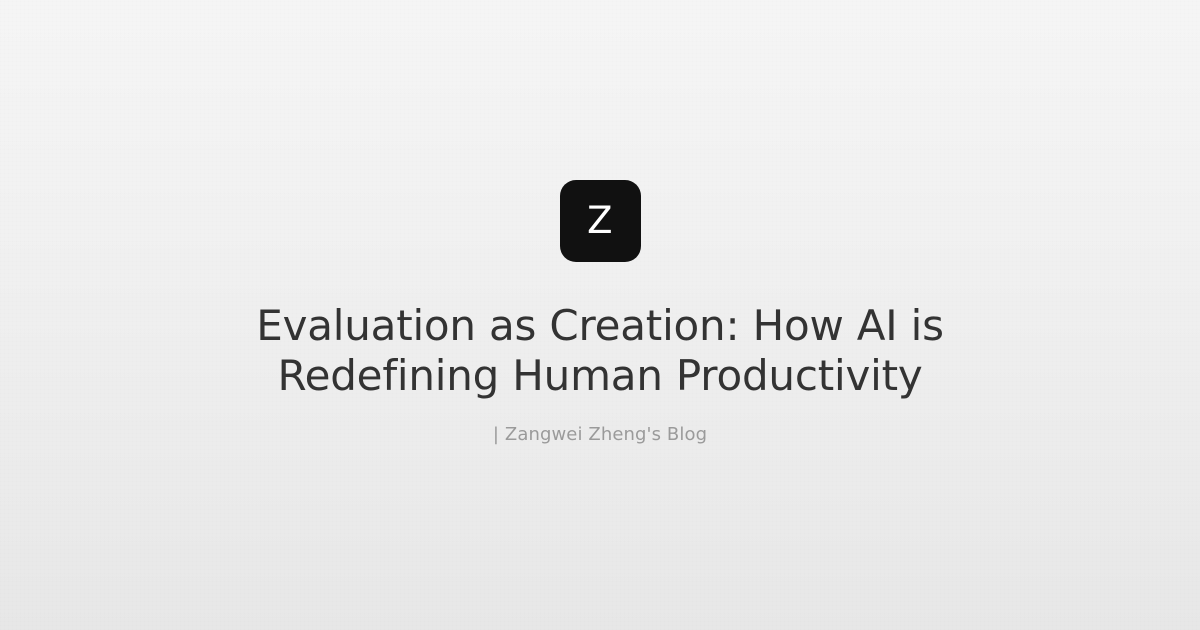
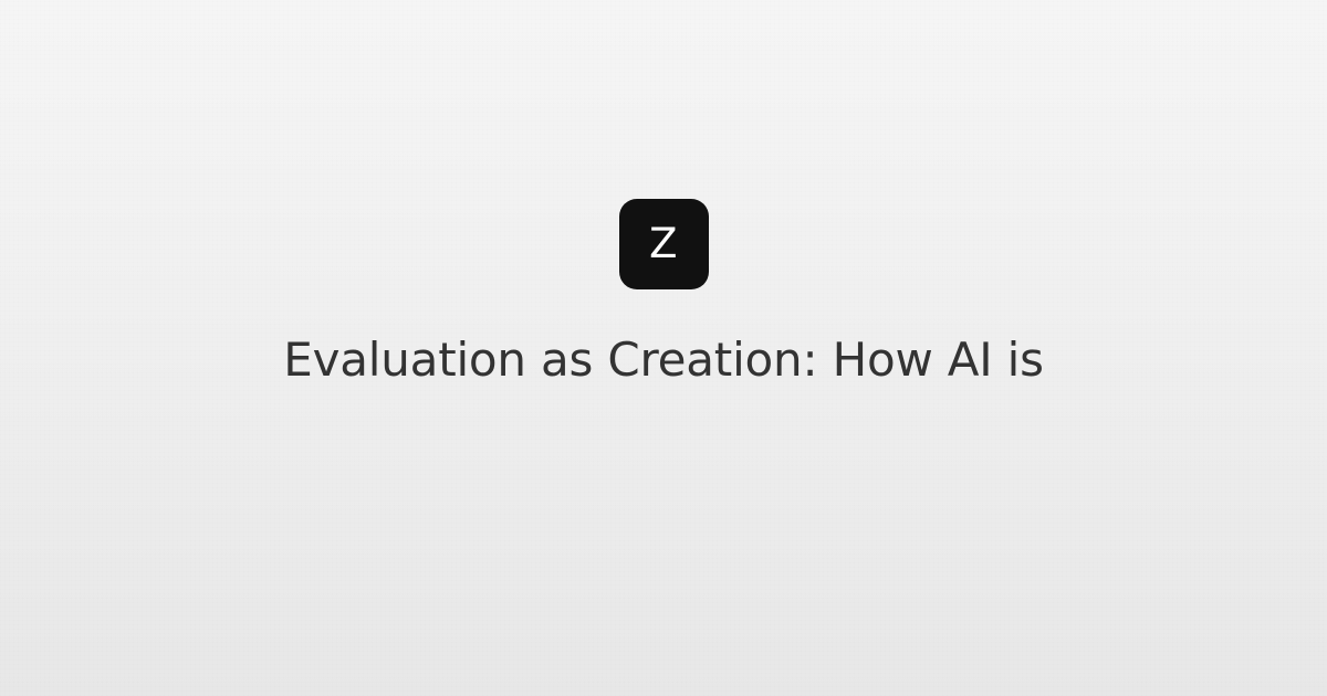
  Z
  Evaluation as Creation: How AI is
- Redefining Human Productivity
- | Zangwei Zheng's Blog
